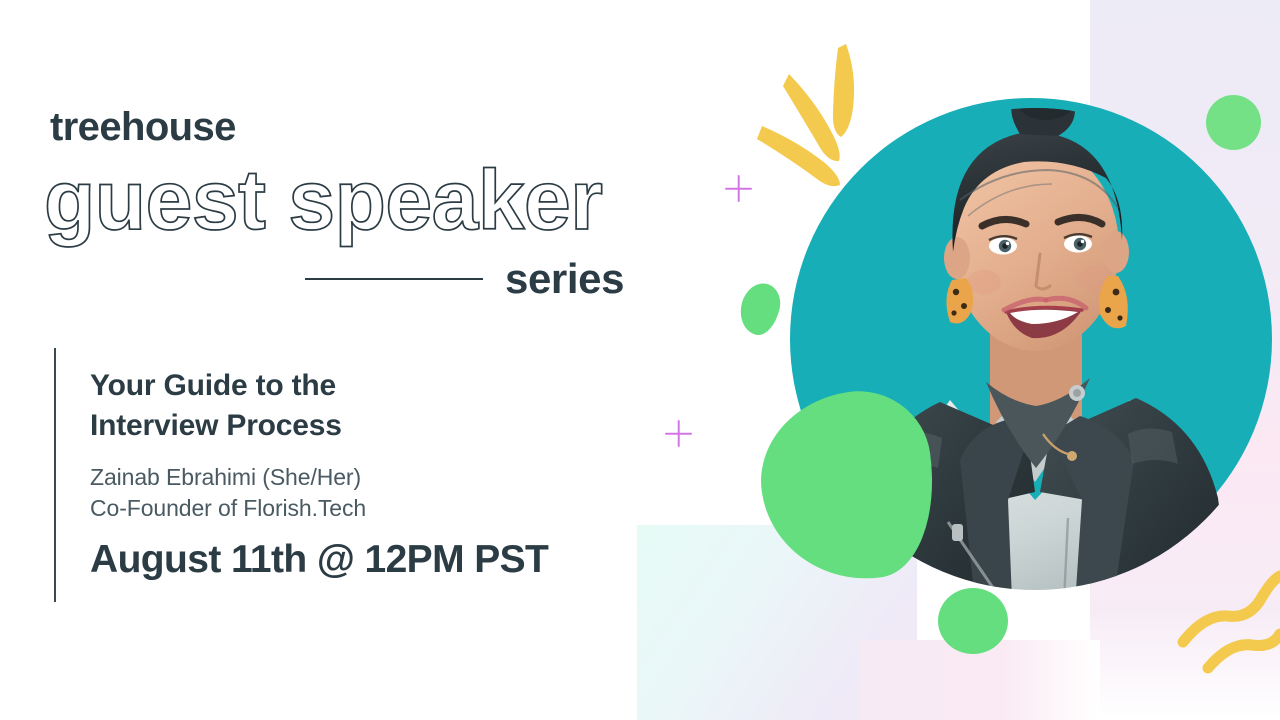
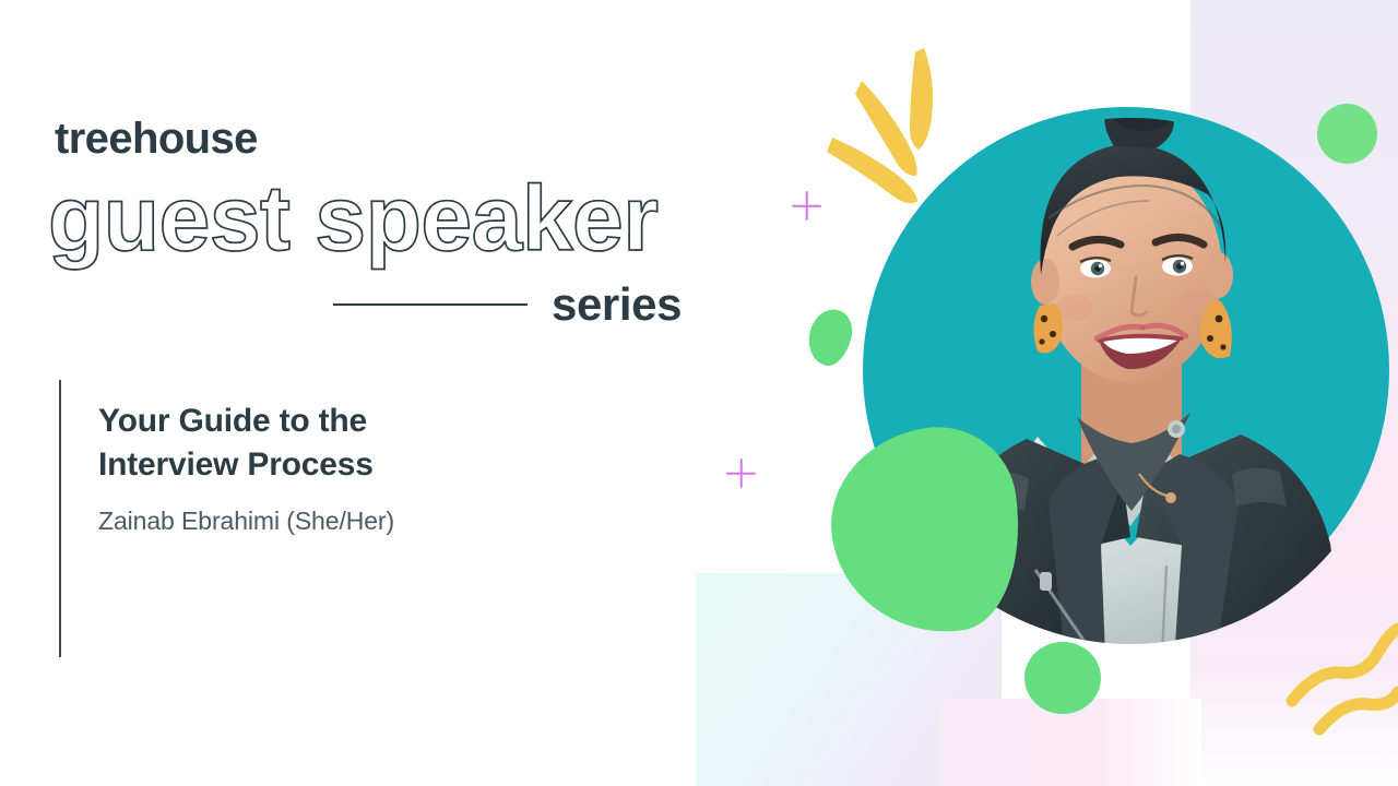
  treehouse
  guest speaker
  series
  Your Guide to the
  Interview Process
  Zainab Ebrahimi (She/Her)
- Co-Founder of Florish.Tech
- August 11th @ 12PM PST
